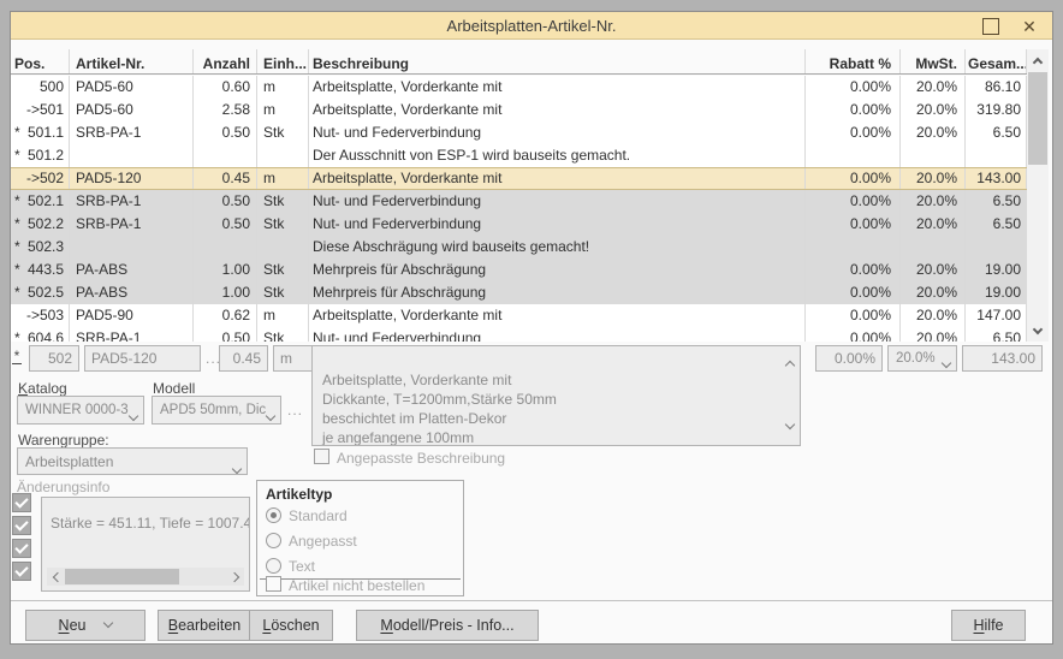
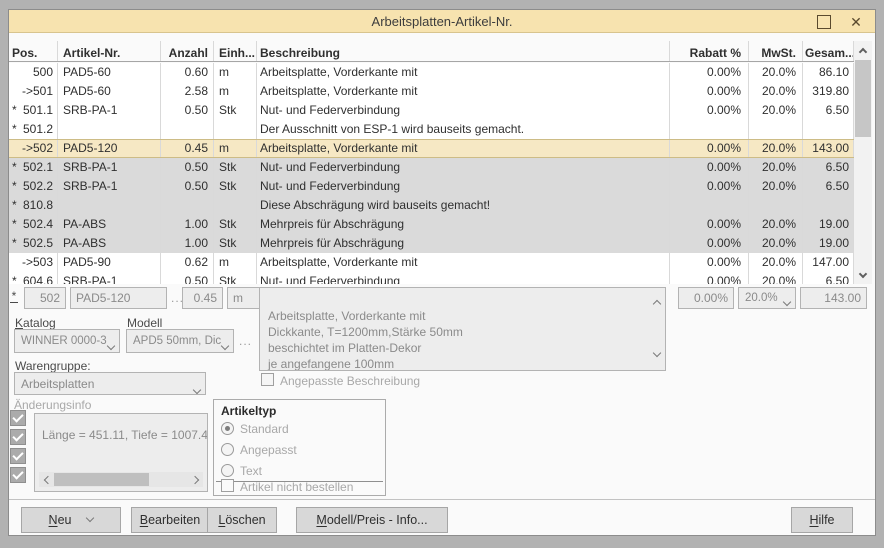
  Arbeitsplatten-Artikel-Nr.
  ✕
  Pos.
  Artikel-Nr.
  Anzahl
  Einh...
  Beschreibung
  Rabatt %
  MwSt.
  Gesam..
  500
  PAD5-60
  0.60
  m
  Arbeitsplatte, Vorderkante mit
  0.00%
  20.0%
  86.10
  ->501
  PAD5-60
  2.58
  m
  Arbeitsplatte, Vorderkante mit
  0.00%
  20.0%
  319.80
  *
  501.1
  SRB-PA-1
  0.50
  Stk
  Nut- und Federverbindung
  0.00%
  20.0%
  6.50
  *
  501.2
  Der Ausschnitt von ESP-1 wird bauseits gemacht.
  ->502
  PAD5-120
  0.45
  m
  Arbeitsplatte, Vorderkante mit
  0.00%
  20.0%
  143.00
  *
  502.1
  SRB-PA-1
  0.50
  Stk
  Nut- und Federverbindung
  0.00%
  20.0%
  6.50
  *
  502.2
  SRB-PA-1
  0.50
  Stk
  Nut- und Federverbindung
  0.00%
  20.0%
  6.50
  *
- 502.3
+ 810.8
  Diese Abschrägung wird bauseits gemacht!
  *
- 443.5
+ 502.4
  PA-ABS
  1.00
  Stk
  Mehrpreis für Abschrägung
  0.00%
  20.0%
  19.00
  *
  502.5
  PA-ABS
  1.00
  Stk
  Mehrpreis für Abschrägung
  0.00%
  20.0%
  19.00
  ->503
  PAD5-90
  0.62
  m
  Arbeitsplatte, Vorderkante mit
  0.00%
  20.0%
  147.00
  *
  604.6
  SRB-PA-1
  0.50
  Stk
  Nut- und Federverbindung
  0.00%
  20.0%
  6.50
  *
  502
  PAD5-120
  0.45
  m
  Arbeitsplatte, Vorderkante mit
  Dickkante, T=1200mm,Stärke 50mm
  beschichtet im Platten-Dekor
  je angefangene 100mm
  0.00%
  20.0%
  143.00
  Katalog
  WINNER 0000-3
  Modell
  APD5 50mm, Dic
  ...
  Warengruppe:
  Arbeitsplatten
  Angepasste Beschreibung
  Änderungsinfo
- Stärke = 451.11, Tiefe = 1007.4
+ Länge = 451.11, Tiefe = 1007.4
  Artikeltyp
  Standard
  Angepasst
  Text
  Artikel nicht bestellen
  Neu
  B
  earbeiten
  L
  öschen
  M
  odell/Preis - Info...
  H
  ilfe
